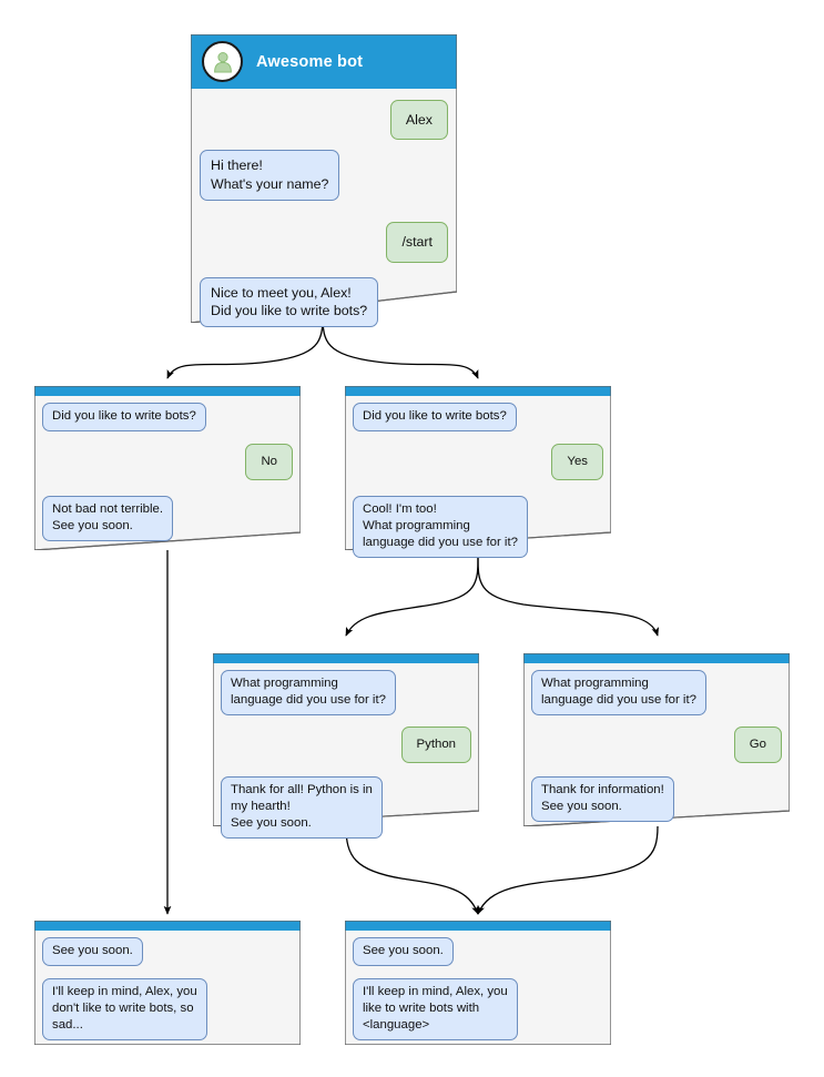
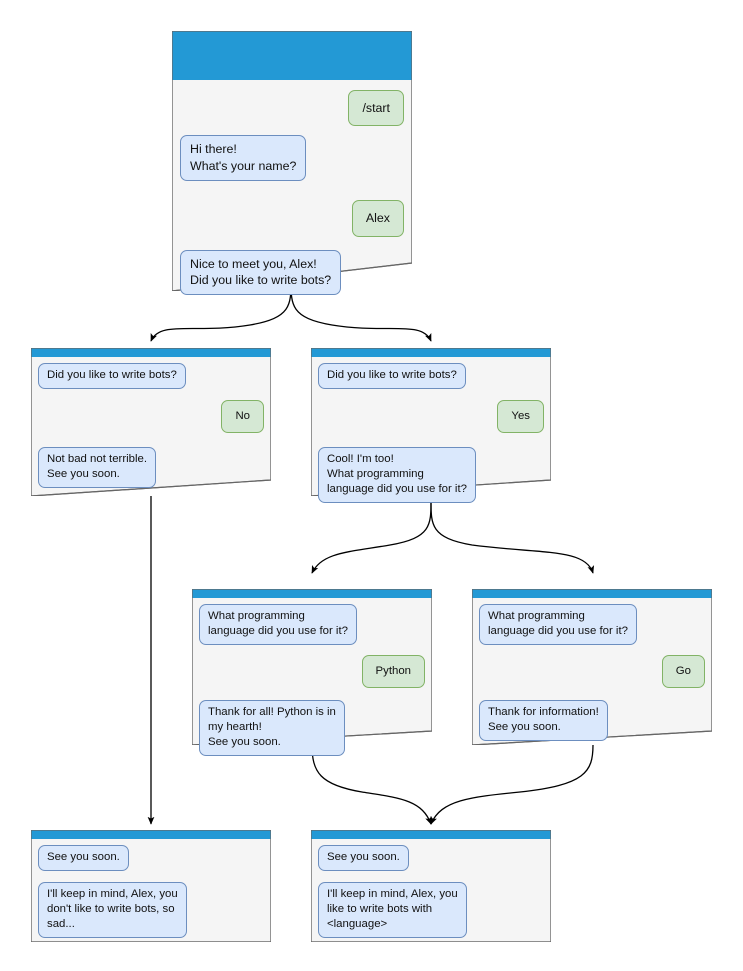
- Awesome bot
- Alex
+ /start
  Hi there!
  What's your name?
- /start
+ Alex
  Nice to meet you, Alex!
  Did you like to write bots?
  Did you like to write bots?
  No
  Not bad not terrible.
  See you soon.
  Did you like to write bots?
  Yes
  Cool! I'm too!
  What programming
  language did you use for it?
  What programming
  language did you use for it?
  Python
  Thank for all! Python is in
  my hearth!
  See you soon.
  What programming
  language did you use for it?
  Go
  Thank for information!
  See you soon.
  See you soon.
  I'll keep in mind, Alex, you
  don't like to write bots, so
  sad...
  See you soon.
  I'll keep in mind, Alex, you
  like to write bots with
  <language>
